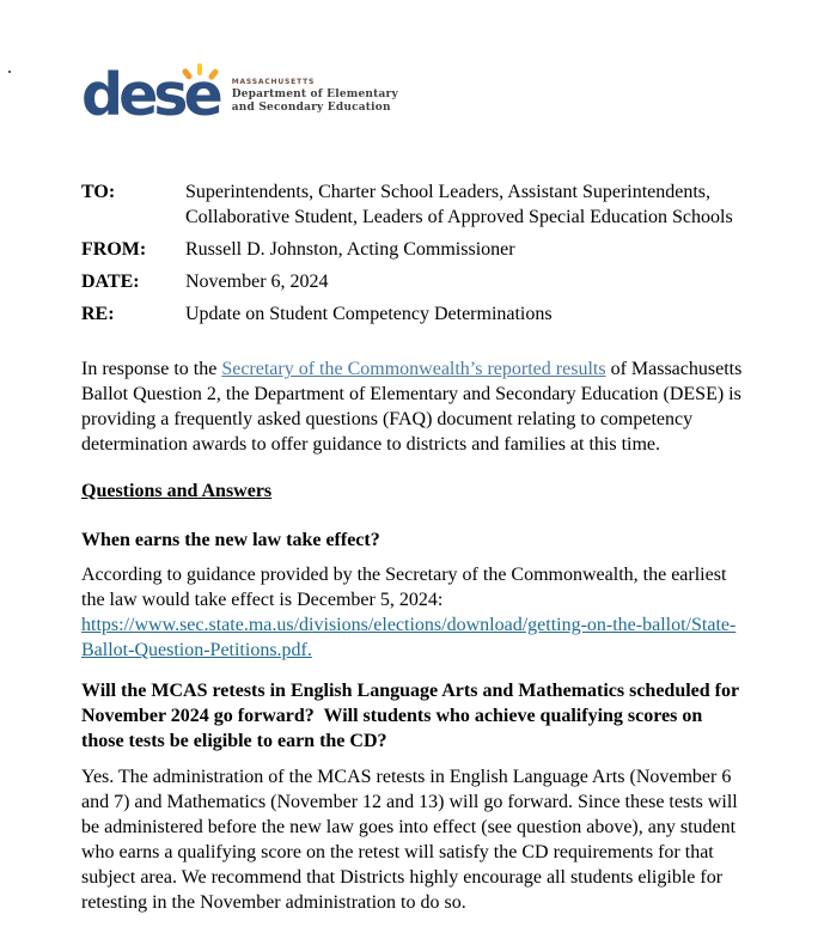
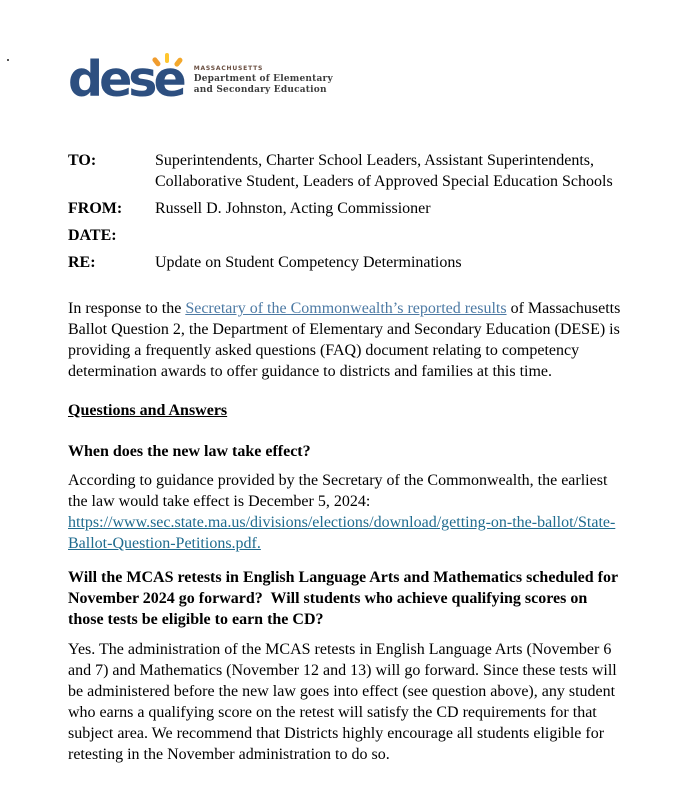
  dese
  Department of Elementary
  and Secondary Education
  TO:
  Superintendents, Charter School Leaders, Assistant Superintendents, Collaborative Student, Leaders of Approved Special Education Schools
  FROM:
  Russell D. Johnston, Acting Commissioner
  DATE:
- November 6, 2024
  RE:
  Update on Student Competency Determinations
  In response to the Secretary of the Commonwealth’s reported results of Massachusetts Ballot Question 2, the Department of Elementary and Secondary Education (DESE) is providing a frequently asked questions (FAQ) document relating to competency determination awards to offer guidance to districts and families at this time.
  Questions and Answers
- When earns the new law take effect?
+ When does the new law take effect?
  According to guidance provided by the Secretary of the Commonwealth, the earliest the law would take effect is December 5, 2024: https://www.sec.state.ma.us/divisions/elections/download/getting-on-the-ballot/State-Ballot-Question-Petitions.pdf.
  Will the MCAS retests in English Language Arts and Mathematics scheduled for November 2024 go forward? Will students who achieve qualifying scores on those tests be eligible to earn the CD?
  Yes. The administration of the MCAS retests in English Language Arts (November 6 and 7) and Mathematics (November 12 and 13) will go forward. Since these tests will be administered before the new law goes into effect (see question above), any student who earns a qualifying score on the retest will satisfy the CD requirements for that subject area. We recommend that Districts highly encourage all students eligible for retesting in the November administration to do so.
